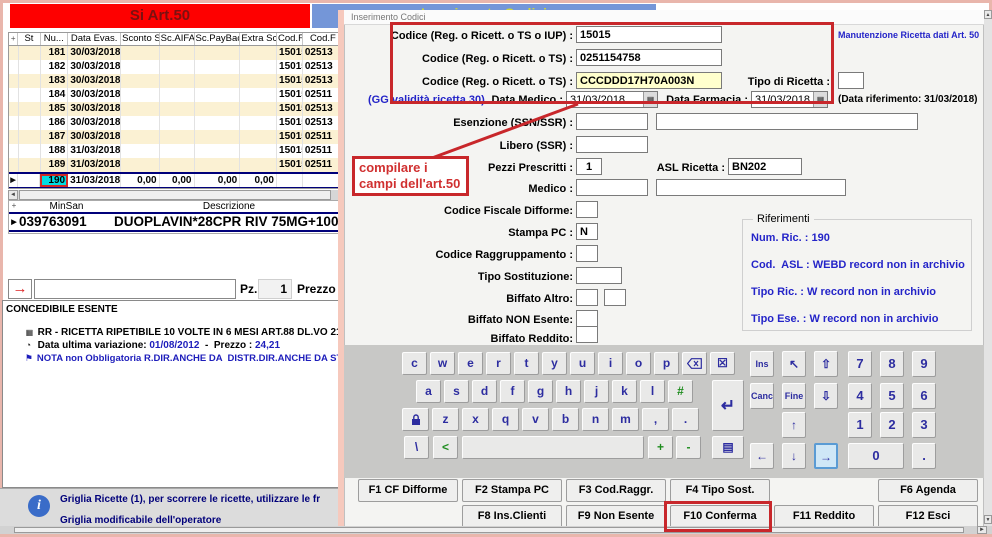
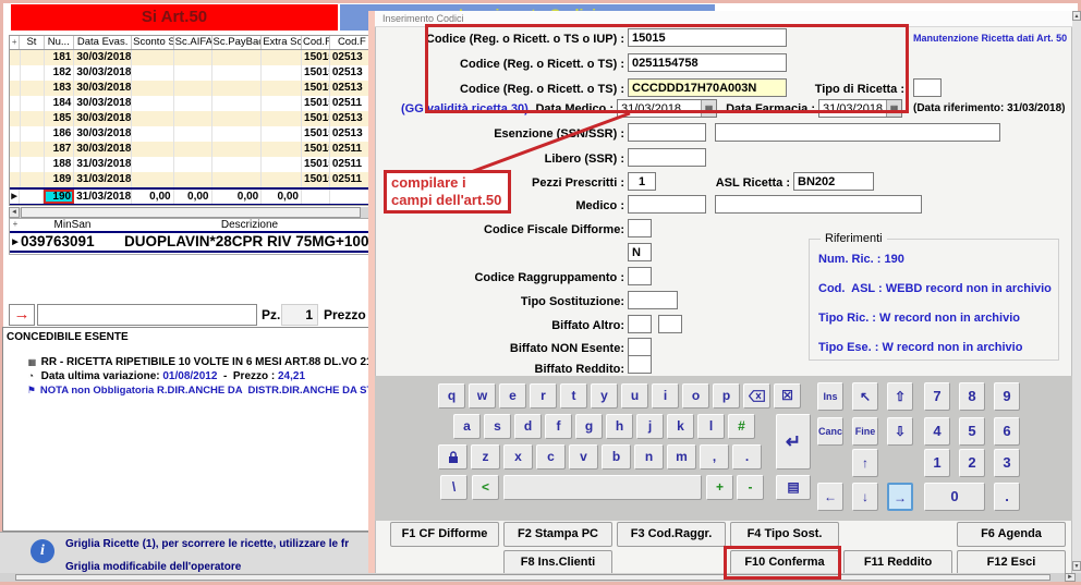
  Si Art.50
  +
  St
  Nu...
  Data Evas.
  Sconto S
  Sc.AIFA
  Sc.PayBac
  Extra Sc
  Cod.F
  181
  30/03/2018
  1501
  02513
  182
  30/03/2018
  1501
  02513
  183
  30/03/2018
  1501
  02513
  184
  30/03/2018
  1501
  02511
  185
  30/03/2018
  1501
  02513
  186
  30/03/2018
  1501
  02513
  187
  30/03/2018
  1501
  02511
  188
  31/03/2018
  1501
  02511
  189
  31/03/2018
  1501
  02511
  190
  31/03/2018
  0,00
  0,00
  0,00
  0,00
  +
  MinSan
  Descrizione
  039763091
  DUOPLAVIN*28CPR RIV 75MG+100
  →
  Pz.
  1
  Prezzo
  CONCEDIBILE ESENTE
  ▦ RR - RICETTA RIPETIBILE 10 VOLTE IN 6 MESI ART.88 DL.VO 2
  ◔ Data ultima variazione: 01/08/2012 - Prezzo : 24,21
  ⚑ NOTA non Obbligatoria R.DIR.ANCHE DA DISTR.DIR.ANCHE DA S
  i
  Griglia Ricette (1), per scorrere le ricette, utilizzare le fr
  Griglia modificabile dell'operatore
  Inserimento Codici
  Codice (Reg. o Ricett. o TS o IUP) :
  15015
  Manutenzione Ricetta dati Art. 50
  Codice (Reg. o Ricett. o TS) :
  0251154758
  Codice (Reg. o Ricett. o TS) :
  CCCDDD17H70A003N
  Tipo di Ricetta :
  (GG validità ricetta 30)
  Data Medico :
  31/03/2018
  ▦
  Data Farmacia :
  31/03/2018
  ▦
  (Data riferimento: 31/03/2018)
  Esenzione (SN/SSR) :
  Libero (SSR) :
  Pezzi Prescritti :
  1
  ASL Ricetta :
  BN202
  Medico :
  Codice Fiscale Difforme:
- Stampa PC :
  N
  Codice Raggruppamento :
  Tipo Sostituzione:
  Biffato Altro:
  Biffato NON Esente:
  Biffato Reddito:
  Riferimenti
  Num. Ric. : 190
  Cod. ASL : WEBD record non in archivio
  Tipo Ric. : W record non in archivio
  Tipo Ese. : W record non in archivio
- c
+ q
  w
  e
  r
  t
  y
  u
  i
  o
  p
  ☒
  a
  s
  d
  f
  g
  h
  j
  k
  l
  #
  ↵
  z
  x
- q
+ c
  v
  b
  n
  m
  ,
  .
  \
  <
  +
  -
  ▤
  Ins
  ↖
  ⇧
  7
  8
  9
  Canc
  Fine
  ⇩
  4
  5
  6
  ↑
  1
  2
  3
  ←
  ↓
  →
  0
  .
  F1 CF Difforme
  F2 Stampa PC
  F3 Cod.Raggr.
  F4 Tipo Sost.
  F6 Agenda
  F8 Ins.Clienti
- F9 Non Esente
  F10 Conferma
  F11 Reddito
  F12 Esci
  compilare i campi dell'art.50
